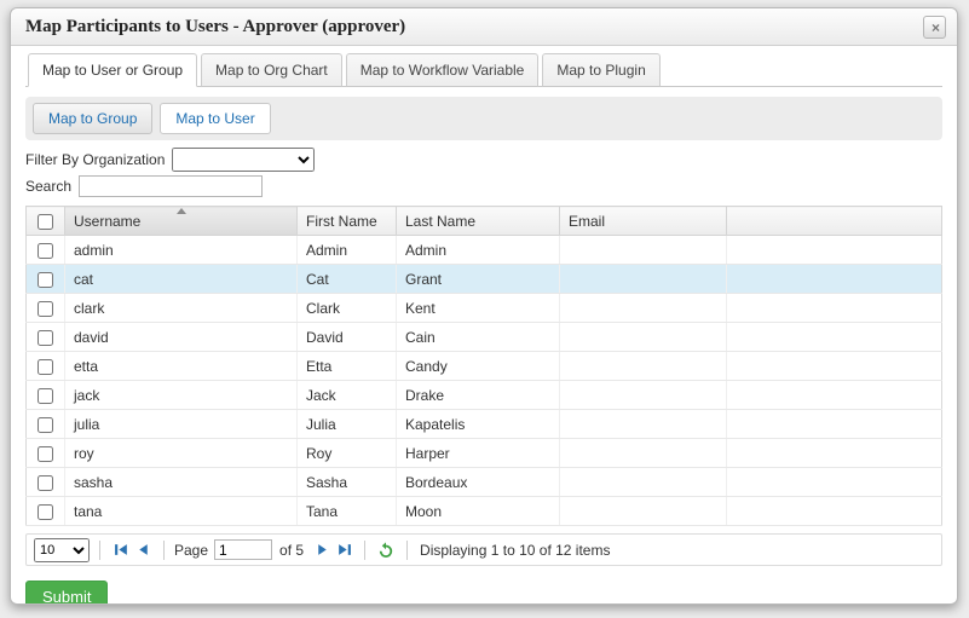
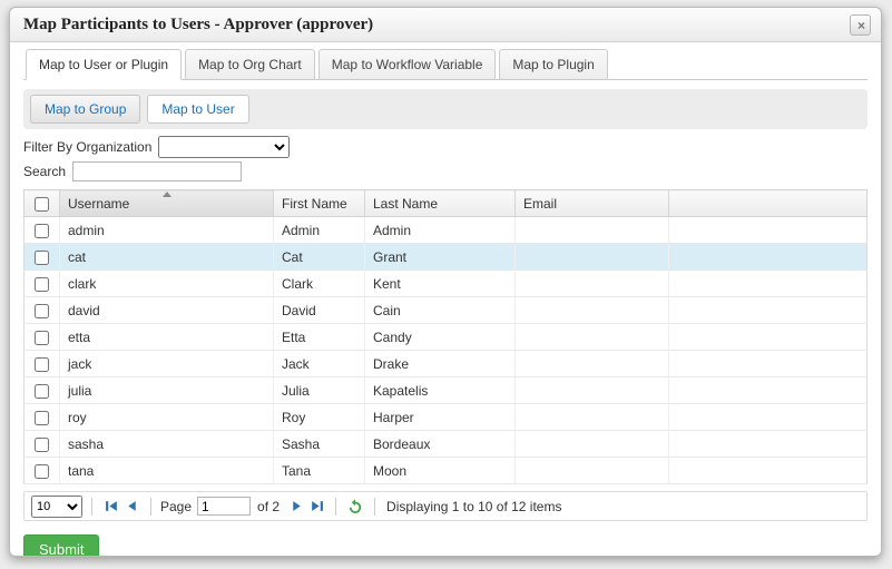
  Map Participants to Users - Approver (approver)
  ×
- Map to User or Group
+ Map to User or Plugin
  Map to Org Chart
  Map to Workflow Variable
  Map to Plugin
  Map to Group
  Map to User
  Filter By Organization
  Search
  	Username	First Name	Last Name	Email
  	admin	Admin	Admin
  	cat	Cat	Grant
  	clark	Clark	Kent
  	david	David	Cain
  	etta	Etta	Candy
  	jack	Jack	Drake
  	julia	Julia	Kapatelis
  	roy	Roy	Harper
  	sasha	Sasha	Bordeaux
  	tana	Tana	Moon
  10
  Page
  1
- of 5
+ of 2
  Displaying 1 to 10 of 12 items
  Submit
